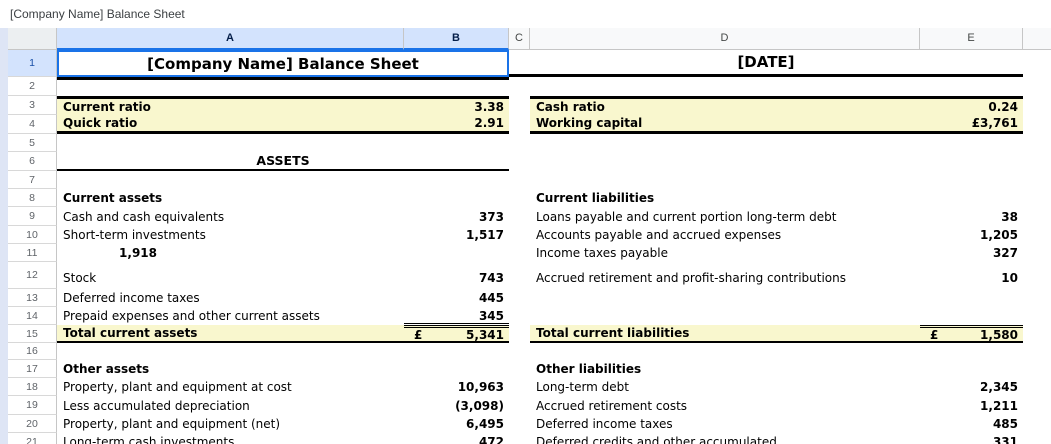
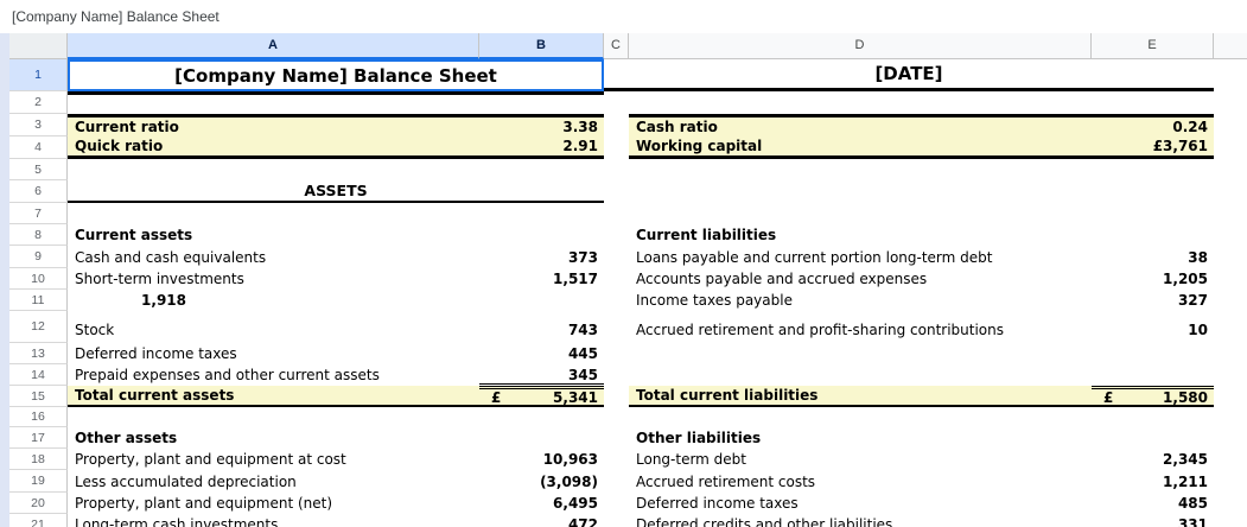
  [Company Name] Balance Sheet
  A
  B
  C
  D
  E
  1
  2
  3
  4
  5
  6
  7
  8
  9
  10
  11
  12
  13
  14
  15
  16
  17
  18
  19
  20
  21
  [Company Name] Balance Sheet
  [DATE]
  Current ratio
  3.38
  Quick ratio
  2.91
  Cash ratio
  0.24
  Working capital
  £3,761
  ASSETS
  Current assets
  Cash and cash equivalents
  373
  Short-term investments
  1,517
  1,918
  Stock
  743
  Deferred income taxes
  445
  Prepaid expenses and other current assets
  345
  Total current assets
  £
  5,341
  Other assets
  Property, plant and equipment at cost
  10,963
  Less accumulated depreciation
  (3,098)
  Property, plant and equipment (net)
  6,495
  Long-term cash investments
  472
  Current liabilities
  Loans payable and current portion long-term debt
  38
  Accounts payable and accrued expenses
  1,205
  Income taxes payable
  327
  Accrued retirement and profit-sharing contributions
  10
  Total current liabilities
  £
  1,580
  Other liabilities
  Long-term debt
  2,345
  Accrued retirement costs
  1,211
  Deferred income taxes
  485
- Deferred credits and other accumulated
+ Deferred credits and other liabilities
  331
